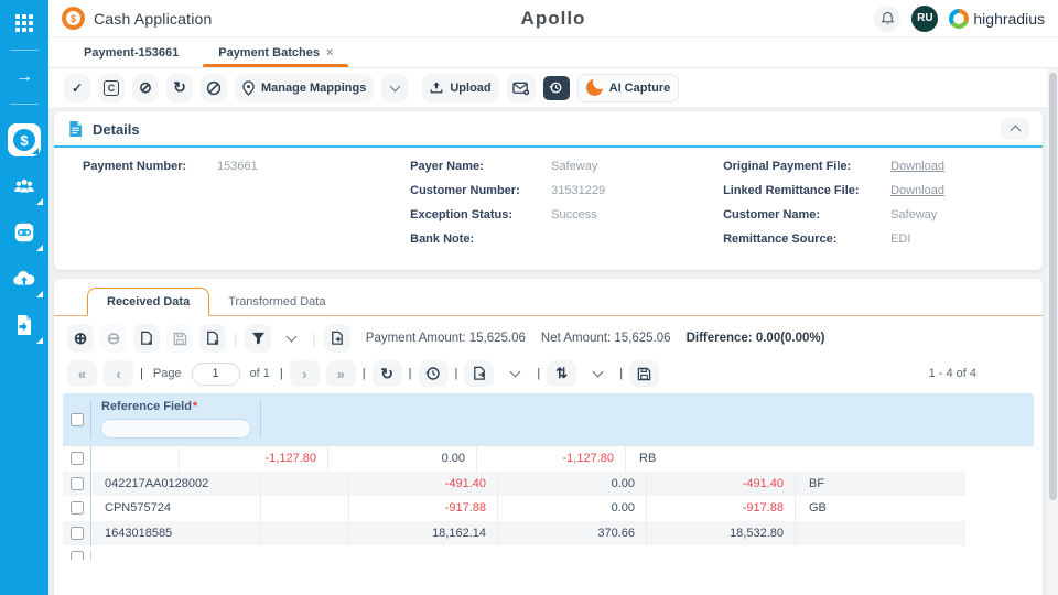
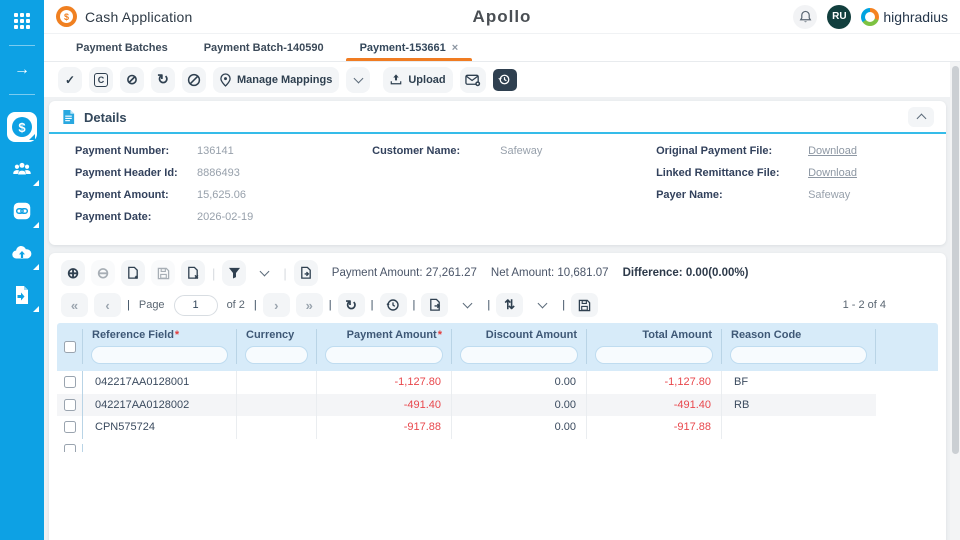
  →
  $
  $
  Cash Application
  Apollo
  RU
  highradius
- Payment-153661
+ Payment Batches
+ Payment Batch-140590
- Payment Batches
+ Payment-153661
  ×
  ✓
  C
  ⊘
  ↻
  Manage Mappings
  Upload
- AI Capture
  Details
  Payment Number:
- 153661
+ 136141
+ Payment Header Id:
+ 8886493
+ Payment Amount:
+ 15,625.06
+ Payment Date:
+ 2026-02-19
- Payer Name:
+ Customer Name:
  Safeway
- Customer Number:
- 31531229
- Exception Status:
- Success
- Bank Note:
  Original Payment File:
  Download
  Linked Remittance File:
  Download
- Customer Name:
+ Payer Name:
  Safeway
- Remittance Source:
- EDI
- Received Data
- Transformed Data
  ⊕
  ⊖
  |
  |
- Payment Amount: 15,625.06
+ Payment Amount: 27,261.27
- Net Amount: 15,625.06
+ Net Amount: 10,681.07
  Difference: 0.00(0.00%)
  «
  ‹
  |
  Page
  1
- of 1
+ of 2
  |
  ›
  »
  |
  ↻
  |
  |
  |
  ⇅
  |
- 1 - 4 of 4
+ 1 - 2 of 4
  Reference Field*
+ Currency
+ Payment Amount*
+ Discount Amount
+ Total Amount
+ Reason Code
+ 042217AA0128001
  -1,127.80
  0.00
  -1,127.80
- RB
+ BF
  042217AA0128002
  -491.40
  0.00
  -491.40
- BF
+ RB
  CPN575724
  -917.88
  0.00
  -917.88
- GB
- 1643018585
- 18,162.14
- 370.66
- 18,532.80
